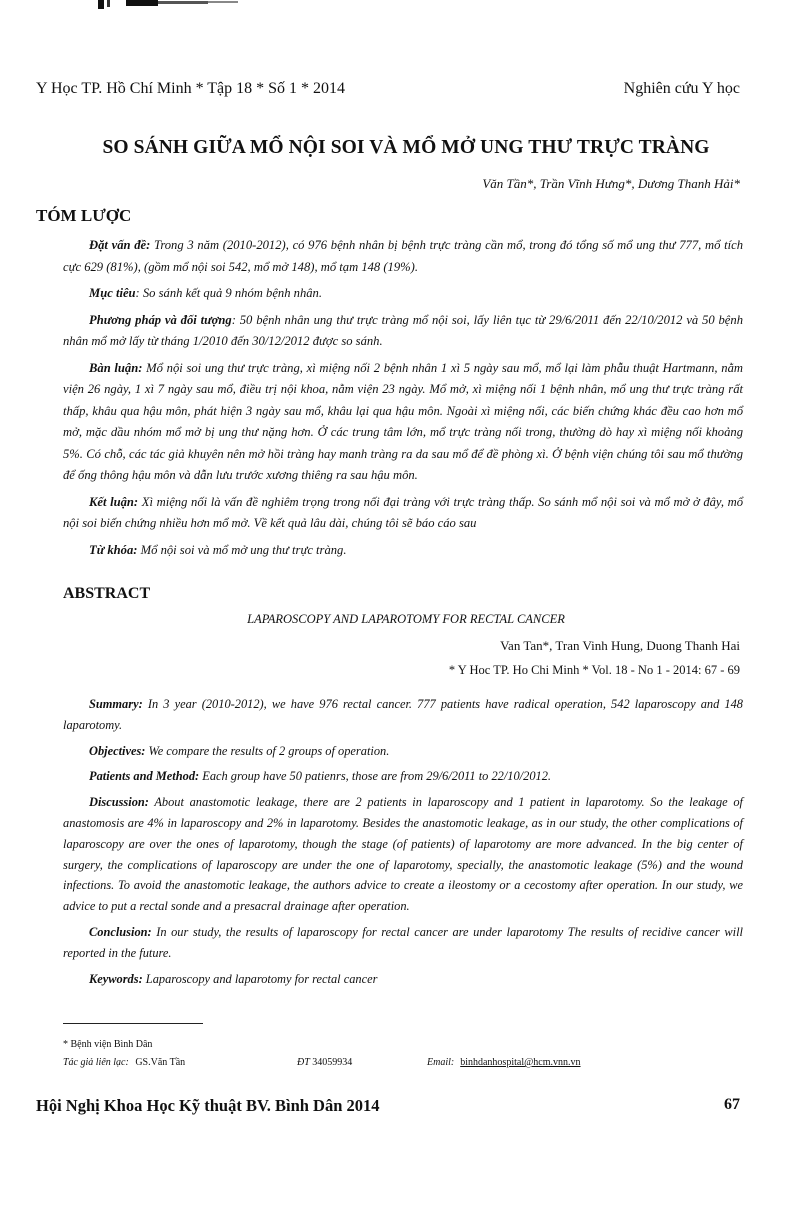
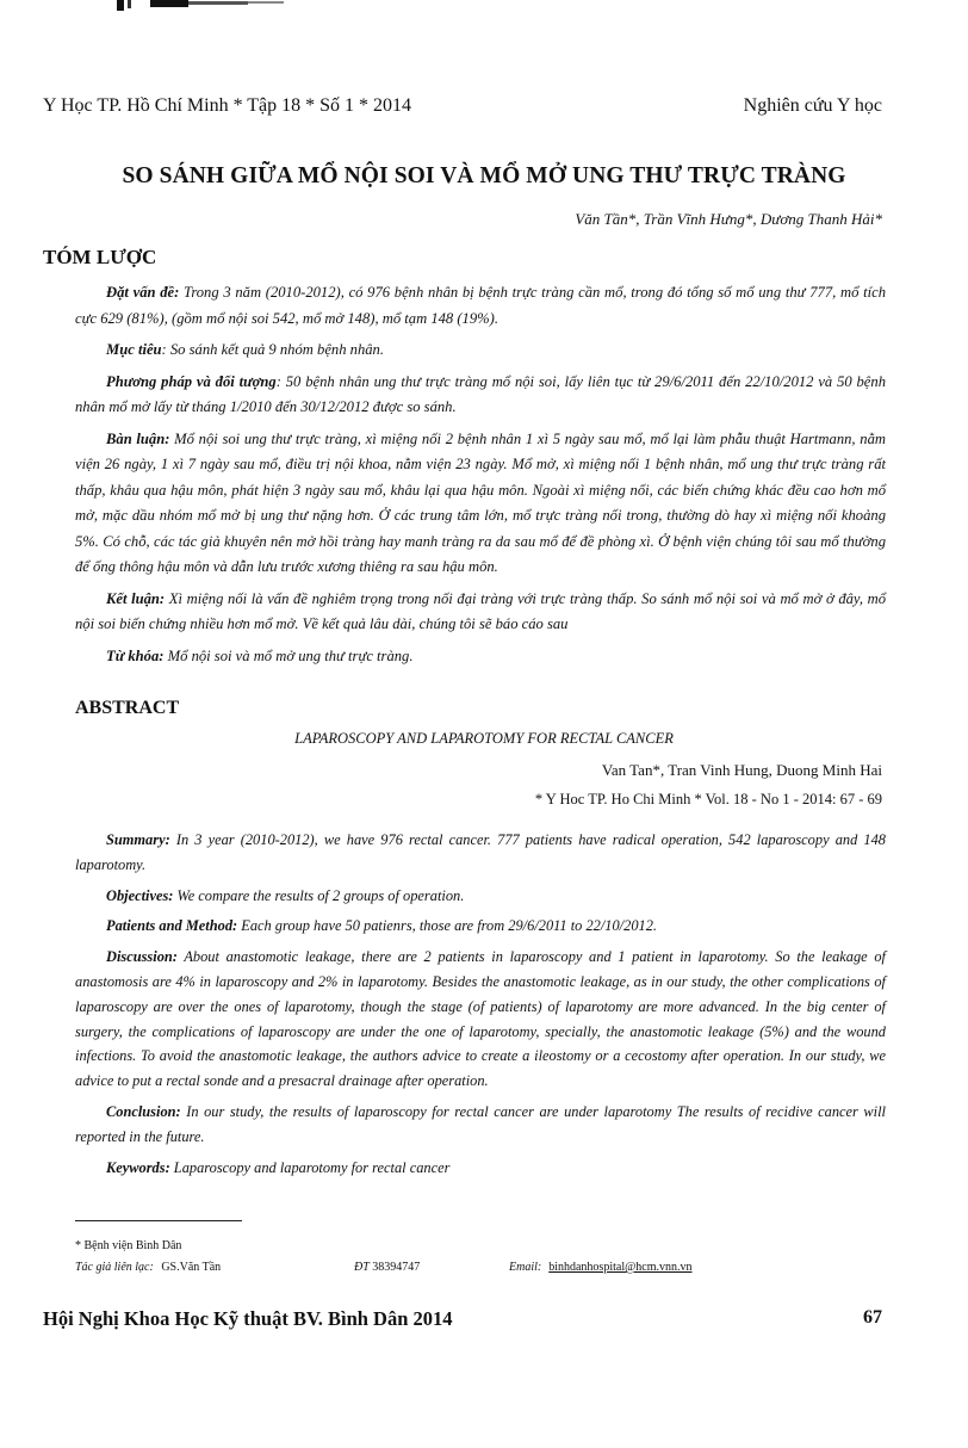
  Y Học TP. Hồ Chí Minh * Tập 18 * Số 1 * 2014
  Nghiên cứu Y học
  SO SÁNH GIỮA MỔ NỘI SOI VÀ MỔ MỞ UNG THƯ TRỰC TRÀNG
  Văn Tần*, Trần Vĩnh Hưng*, Dương Thanh Hải*
  TÓM LƯỢC
  Đặt vấn đề: Trong 3 năm (2010-2012), có 976 bệnh nhân bị bệnh trực tràng cần mổ, trong đó tổng số mổ ung thư 777, mổ tích cực 629 (81%), (gồm mổ nội soi 542, mổ mở 148), mổ tạm 148 (19%).
  Mục tiêu: So sánh kết quả 9 nhóm bệnh nhân.
  Phương pháp và đối tượng: 50 bệnh nhân ung thư trực tràng mổ nội soi, lấy liên tục từ 29/6/2011 đến 22/10/2012 và 50 bệnh nhân mổ mở lấy từ tháng 1/2010 đến 30/12/2012 được so sánh.
  Bàn luận: Mổ nội soi ung thư trực tràng, xì miệng nối 2 bệnh nhân 1 xì 5 ngày sau mổ, mổ lại làm phẫu thuật Hartmann, nằm viện 26 ngày, 1 xì 7 ngày sau mổ, điều trị nội khoa, nằm viện 23 ngày. Mổ mở, xì miệng nối 1 bệnh nhân, mổ ung thư trực tràng rất thấp, khâu qua hậu môn, phát hiện 3 ngày sau mổ, khâu lại qua hậu môn. Ngoài xì miệng nối, các biến chứng khác đều cao hơn mổ mở, mặc dầu nhóm mổ mở bị ung thư nặng hơn. Ở các trung tâm lớn, mổ trực tràng nối trong, thường dò hay xì miệng nối khoảng 5%. Có chỗ, các tác giả khuyên nên mở hồi tràng hay manh tràng ra da sau mổ để đề phòng xì. Ở bệnh viện chúng tôi sau mổ thường để ống thông hậu môn và dẫn lưu trước xương thiêng ra sau hậu môn.
  Kết luận: Xì miệng nối là vấn đề nghiêm trọng trong nối đại tràng với trực tràng thấp. So sánh mổ nội soi và mổ mở ở đây, mổ nội soi biến chứng nhiều hơn mổ mở. Về kết quả lâu dài, chúng tôi sẽ báo cáo sau
  Từ khóa: Mổ nội soi và mổ mở ung thư trực tràng.
  ABSTRACT
  LAPAROSCOPY AND LAPAROTOMY FOR RECTAL CANCER
- Van Tan*, Tran Vinh Hung, Duong Thanh Hai
+ Van Tan*, Tran Vinh Hung, Duong Minh Hai
  * Y Hoc TP. Ho Chi Minh * Vol. 18 - No 1 - 2014: 67 - 69
  Summary: In 3 year (2010-2012), we have 976 rectal cancer. 777 patients have radical operation, 542 laparoscopy and 148 laparotomy.
  Objectives: We compare the results of 2 groups of operation.
  Patients and Method: Each group have 50 patienrs, those are from 29/6/2011 to 22/10/2012.
  Discussion: About anastomotic leakage, there are 2 patients in laparoscopy and 1 patient in laparotomy. So the leakage of anastomosis are 4% in laparoscopy and 2% in laparotomy. Besides the anastomotic leakage, as in our study, the other complications of laparoscopy are over the ones of laparotomy, though the stage (of patients) of laparotomy are more advanced. In the big center of surgery, the complications of laparoscopy are under the one of laparotomy, specially, the anastomotic leakage (5%) and the wound infections. To avoid the anastomotic leakage, the authors advice to create a ileostomy or a cecostomy after operation. In our study, we advice to put a rectal sonde and a presacral drainage after operation.
  Conclusion: In our study, the results of laparoscopy for rectal cancer are under laparotomy The results of recidive cancer will reported in the future.
  Keywords: Laparoscopy and laparotomy for rectal cancer
  * Bệnh viện Bình Dân
  Tác giả liên lạc: GS.Văn Tần
- ĐT 34059934
+ ĐT 38394747
  Email: binhdanhospital@hcm.vnn.vn
  Hội Nghị Khoa Học Kỹ thuật BV. Bình Dân 2014
  67
